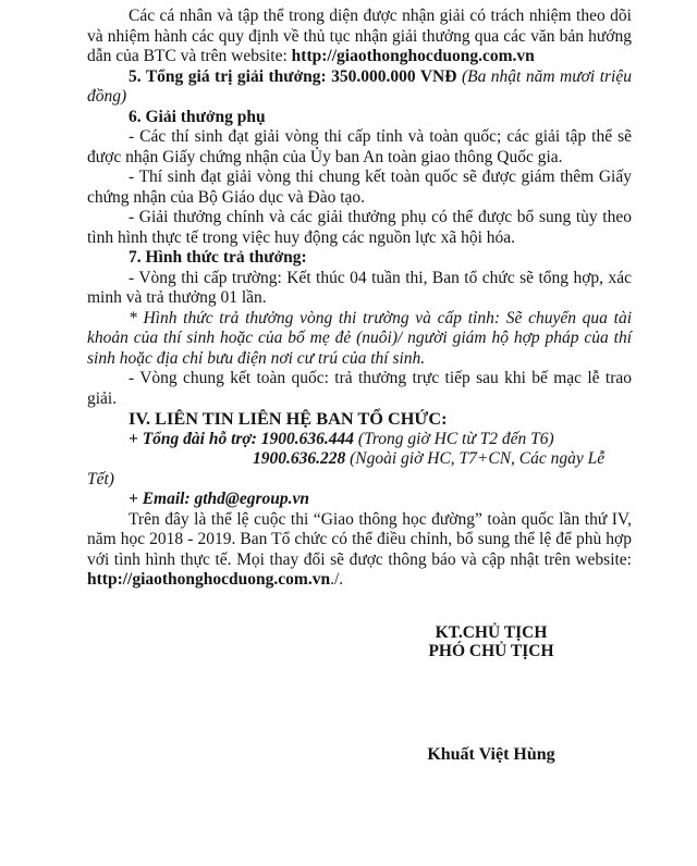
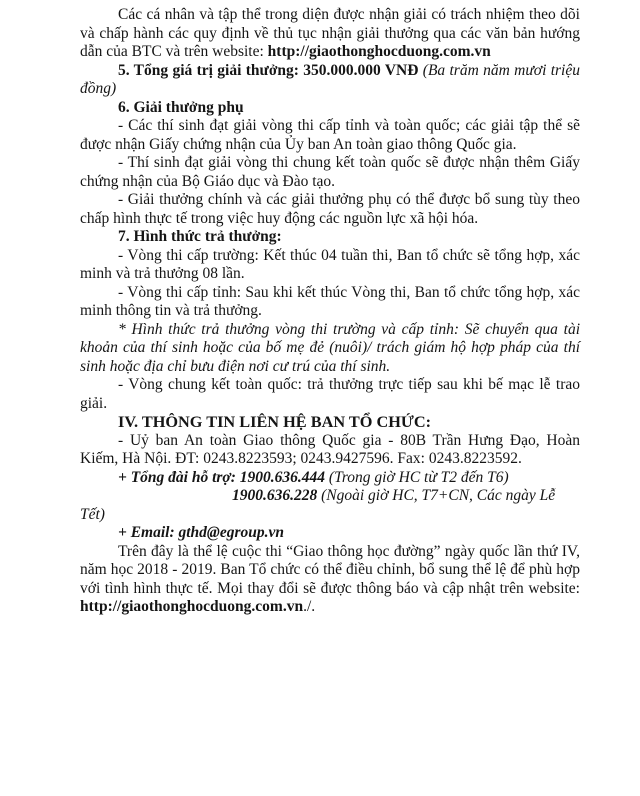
- Các cá nhân và tập thể trong diện được nhận giải có trách nhiệm theo dõi và nhiệm hành các quy định về thủ tục nhận giải thưởng qua các văn bản hướng dẫn của BTC và trên website: http://giaothonghocduong.com.vn
+ Các cá nhân và tập thể trong diện được nhận giải có trách nhiệm theo dõi và chấp hành các quy định về thủ tục nhận giải thưởng qua các văn bản hướng dẫn của BTC và trên website: http://giaothonghocduong.com.vn
- 5. Tổng giá trị giải thưởng: 350.000.000 VNĐ (Ba nhật năm mươi triệu đồng)
+ 5. Tổng giá trị giải thưởng: 350.000.000 VNĐ (Ba trăm năm mươi triệu đồng)
  6. Giải thưởng phụ
  - Các thí sinh đạt giải vòng thi cấp tỉnh và toàn quốc; các giải tập thể sẽ được nhận Giấy chứng nhận của Ủy ban An toàn giao thông Quốc gia.
- - Thí sinh đạt giải vòng thi chung kết toàn quốc sẽ được giám thêm Giấy chứng nhận của Bộ Giáo dục và Đào tạo.
+ - Thí sinh đạt giải vòng thi chung kết toàn quốc sẽ được nhận thêm Giấy chứng nhận của Bộ Giáo dục và Đào tạo.
- - Giải thưởng chính và các giải thưởng phụ có thể được bổ sung tùy theo tình hình thực tế trong việc huy động các nguồn lực xã hội hóa.
+ - Giải thưởng chính và các giải thưởng phụ có thể được bổ sung tùy theo chấp hình thực tế trong việc huy động các nguồn lực xã hội hóa.
  7. Hình thức trả thưởng:
- - Vòng thi cấp trường: Kết thúc 04 tuần thi, Ban tổ chức sẽ tổng hợp, xác minh và trả thưởng 01 lần.
+ - Vòng thi cấp trường: Kết thúc 04 tuần thi, Ban tổ chức sẽ tổng hợp, xác minh và trả thưởng 08 lần.
+ - Vòng thi cấp tỉnh: Sau khi kết thúc Vòng thi, Ban tổ chức tổng hợp, xác minh thông tin và trả thưởng.
- * Hình thức trả thưởng vòng thi trường và cấp tỉnh: Sẽ chuyển qua tài khoản của thí sinh hoặc của bố mẹ đẻ (nuôi)/ người giám hộ hợp pháp của thí sinh hoặc địa chỉ bưu điện nơi cư trú của thí sinh.
+ * Hình thức trả thưởng vòng thi trường và cấp tỉnh: Sẽ chuyển qua tài khoản của thí sinh hoặc của bố mẹ đẻ (nuôi)/ trách giám hộ hợp pháp của thí sinh hoặc địa chỉ bưu điện nơi cư trú của thí sinh.
  - Vòng chung kết toàn quốc: trả thưởng trực tiếp sau khi bế mạc lễ trao giải.
- IV. LIÊN TIN LIÊN HỆ BAN TỔ CHỨC:
+ IV. THÔNG TIN LIÊN HỆ BAN TỔ CHỨC:
+ - Uỷ ban An toàn Giao thông Quốc gia - 80B Trần Hưng Đạo, Hoàn Kiếm, Hà Nội. ĐT: 0243.8223593; 0243.9427596. Fax: 0243.8223592.
  + Tổng đài hỗ trợ: 1900.636.444 (Trong giờ HC từ T2 đến T6)
  1900.636.228 (Ngoài giờ HC, T7+CN, Các ngày Lễ Tết)
  + Email: gthd@egroup.vn
- Trên đây là thể lệ cuộc thi “Giao thông học đường” toàn quốc lần thứ IV, năm học 2018 - 2019. Ban Tổ chức có thể điều chỉnh, bổ sung thể lệ để phù hợp với tình hình thực tế. Mọi thay đổi sẽ được thông báo và cập nhật trên website: http://giaothonghocduong.com.vn./.
+ Trên đây là thể lệ cuộc thi “Giao thông học đường” ngày quốc lần thứ IV, năm học 2018 - 2019. Ban Tổ chức có thể điều chỉnh, bổ sung thể lệ để phù hợp với tình hình thực tế. Mọi thay đổi sẽ được thông báo và cập nhật trên website: http://giaothonghocduong.com.vn./.
- KT.CHỦ TỊCH
- PHÓ CHỦ TỊCH
- Khuất Việt Hùng
